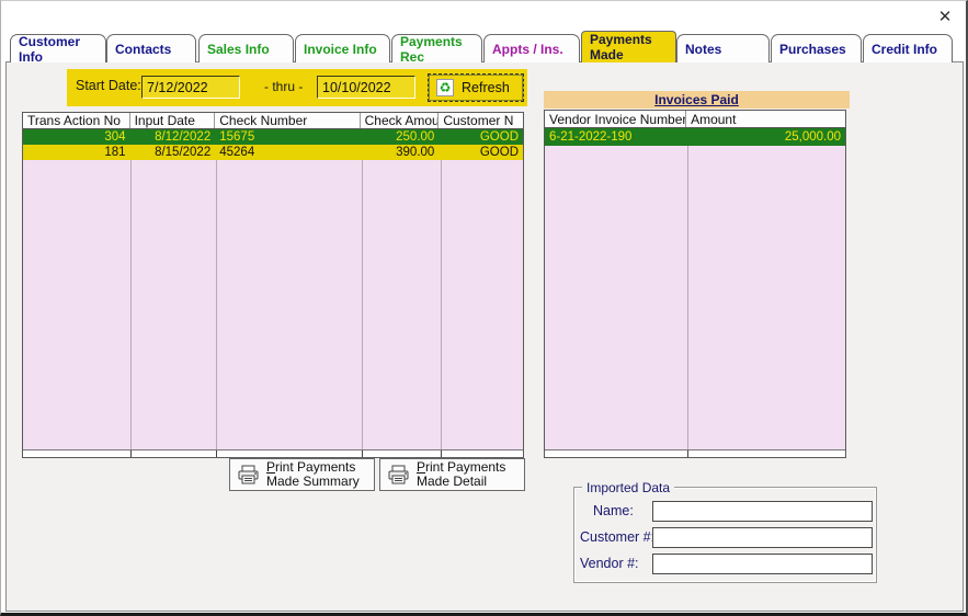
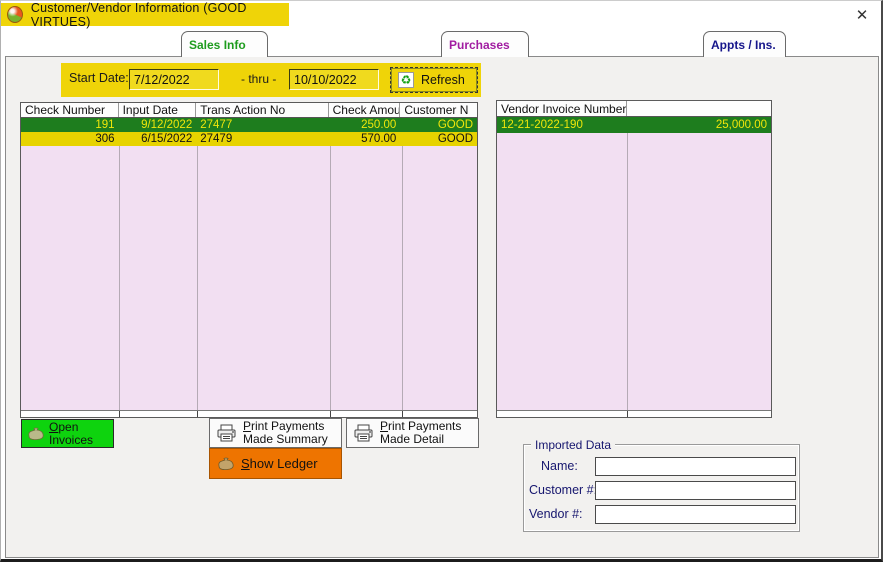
+ Customer/Vendor Information (GOOD VIRTUES)
  ✕
- Customer Info
- Contacts
  Sales Info
- Invoice Info
- Payments Rec
- Appts / Ins.
+ Purchases
- Payments Made
- Notes
- Purchases
+ Appts / Ins.
- Credit Info
  Start Date:
  7/12/2022
  - thru -
  10/10/2022
  ♻
  Refresh
- Trans Action No
+ Check Number
  Input Date
- Check Number
+ Trans Action No
  Check Amou
  Customer N
- 304
+ 191
- 8/12/2022
+ 9/12/2022
- 15675
+ 27477
  250.00
  GOOD
- 181
+ 306
- 8/15/2022
+ 6/15/2022
- 45264
+ 27479
- 390.00
+ 570.00
  GOOD
- Invoices Paid
  Vendor Invoice Number
- Amount
- 6-21-2022-190
+ 12-21-2022-190
  25,000.00
+ Open
+ Invoices
  Print Payments
  Made Summary
  Print Payments
  Made Detail
+ Show Ledger
  Imported Data
  Name:
  Customer #
  Vendor #:
